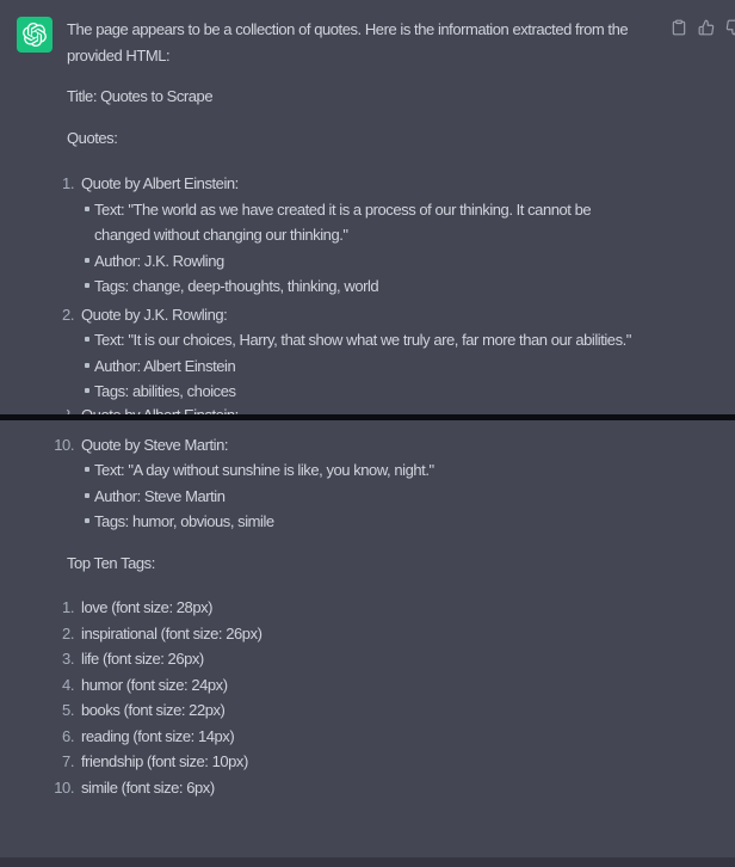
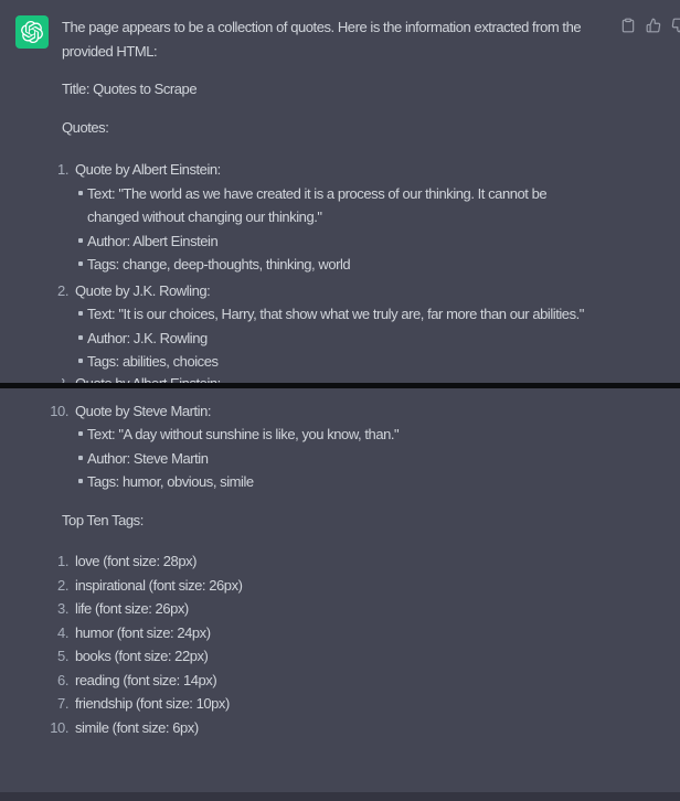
  The page appears to be a collection of quotes. Here is the information extracted from the
  provided HTML:
  Title: Quotes to Scrape
  Quotes:
  1.
  Quote by Albert Einstein:
  Text: "The world as we have created it is a process of our thinking. It cannot be
  changed without changing our thinking."
- Author: J.K. Rowling
+ Author: Albert Einstein
  Tags: change, deep-thoughts, thinking, world
  2.
  Quote by J.K. Rowling:
  Text: "It is our choices, Harry, that show what we truly are, far more than our abilities."
- Author: Albert Einstein
+ Author: J.K. Rowling
  Tags: abilities, choices
  10.
  Quote by Steve Martin:
- Text: "A day without sunshine is like, you know, night."
+ Text: "A day without sunshine is like, you know, than."
  Author: Steve Martin
  Tags: humor, obvious, simile
  Top Ten Tags:
  1.
  love (font size: 28px)
  2.
  inspirational (font size: 26px)
  3.
  life (font size: 26px)
  4.
  humor (font size: 24px)
  5.
  books (font size: 22px)
  6.
  reading (font size: 14px)
  7.
  friendship (font size: 10px)
  10.
  simile (font size: 6px)
